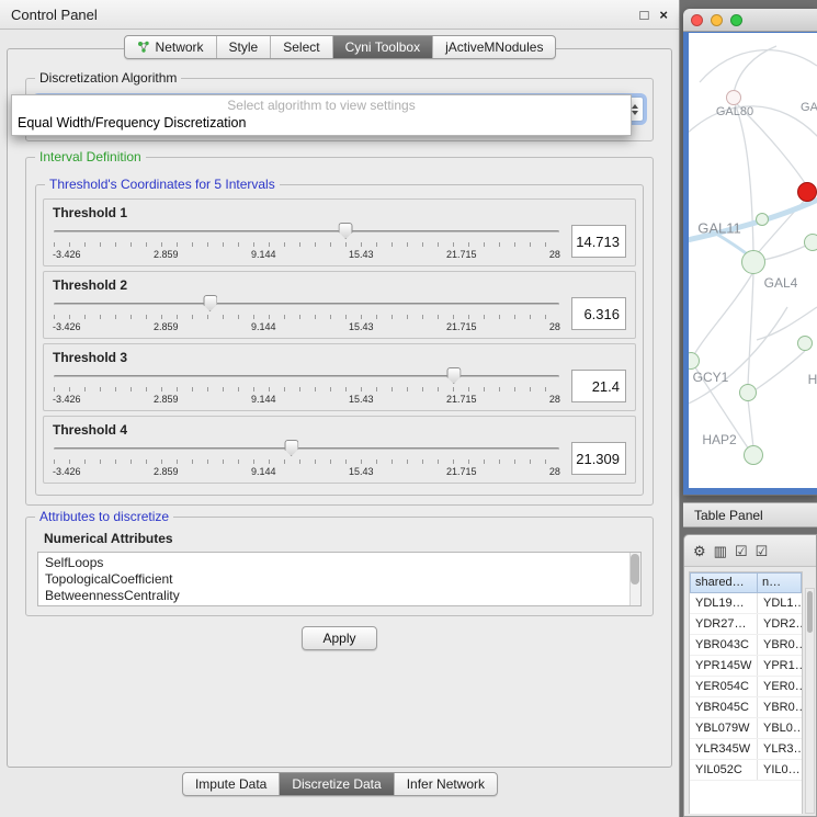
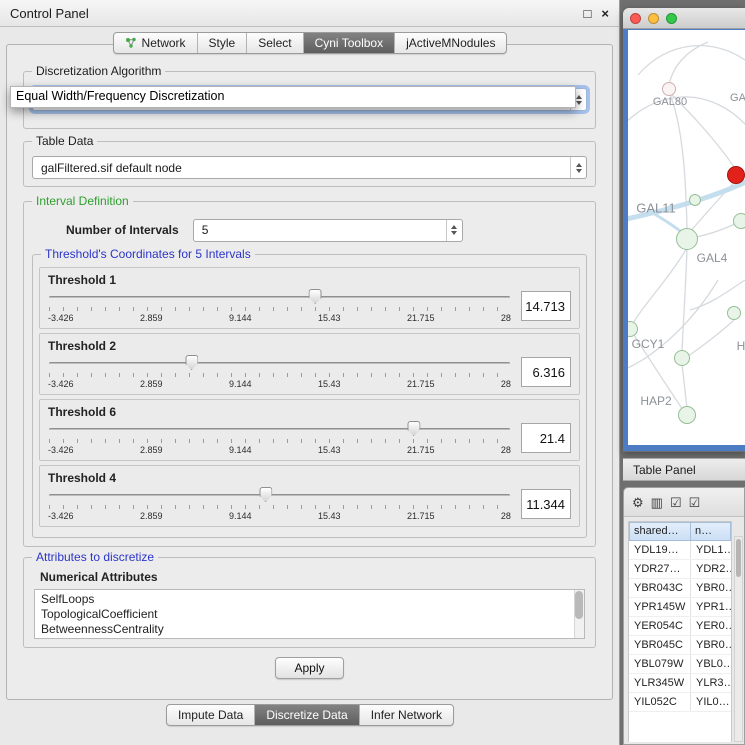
  Control Panel
  □
  ×
  Network
  Style
  Select
  Cyni Toolbox
  jActiveMNodules
  Discretization Algorithm
+ Table Data
+ galFiltered.sif default node
  Interval Definition
+ Number of Intervals
+ 5
  Threshold's Coordinates for 5 Intervals
  Threshold 1
  -3.426
  2.859
  9.144
  15.43
  21.715
  28
  14.713
  Threshold 2
  -3.426
  2.859
  9.144
  15.43
  21.715
  28
  6.316
- Threshold 3
+ Threshold 6
  -3.426
  2.859
  9.144
  15.43
  21.715
  28
  21.4
  Threshold 4
  -3.426
  2.859
  9.144
  15.43
  21.715
  28
- 21.309
+ 11.344
  Attributes to discretize
  Numerical Attributes
  SelfLoops
  TopologicalCoefficient
  BetweennessCentrality
  Apply
  Impute Data
  Discretize Data
  Infer Network
- Select algorithm to view settings
  Equal Width/Frequency Discretization
  GAL80
  GA
  GAL11
  GAL4
  GCY1
  HAP2
  H
  Table Panel
  ⚙
  ▥
  ☑
  ☑
  shared…
  n…
  YDL19…
  YDL1…
  YDR27…
  YDR2…
  YBR043C
  YBR0…
  YPR145W
  YPR1…
  YER054C
  YER0…
  YBR045C
  YBR0…
  YBL079W
  YBL0…
  YLR345W
  YLR3…
  YIL052C
  YIL0…
